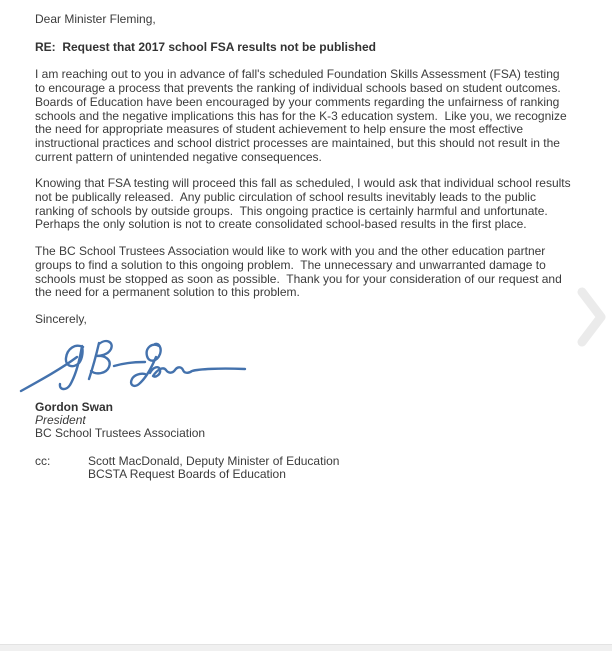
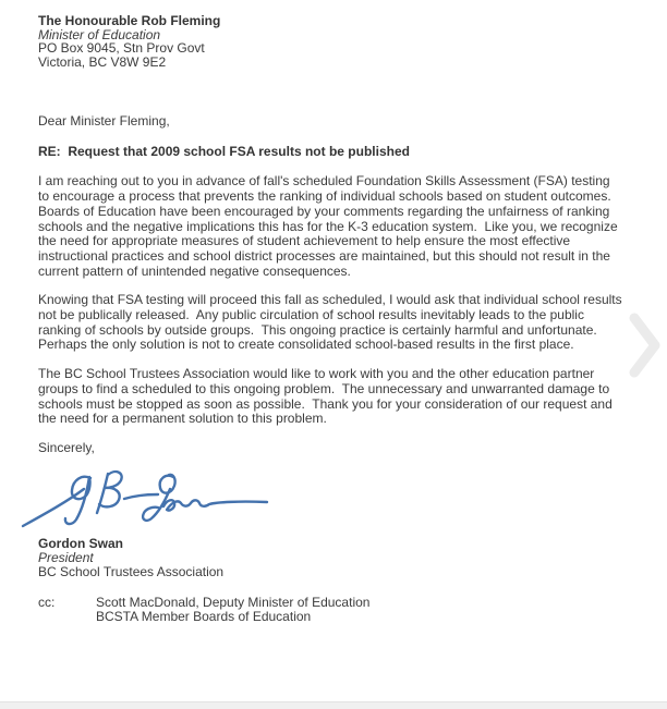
+ The Honourable Rob Fleming
+ Minister of Education
+ PO Box 9045, Stn Prov Govt
+ Victoria, BC V8W 9E2
  Dear Minister Fleming,
- RE: Request that 2017 school FSA results not be published
+ RE: Request that 2009 school FSA results not be published
  I am reaching out to you in advance of fall's scheduled Foundation Skills Assessment (FSA) testing to encourage a process that prevents the ranking of individual schools based on student outcomes. Boards of Education have been encouraged by your comments regarding the unfairness of ranking schools and the negative implications this has for the K-3 education system. Like you, we recognize the need for appropriate measures of student achievement to help ensure the most effective instructional practices and school district processes are maintained, but this should not result in the current pattern of unintended negative consequences.
  Knowing that FSA testing will proceed this fall as scheduled, I would ask that individual school results not be publically released. Any public circulation of school results inevitably leads to the public ranking of schools by outside groups. This ongoing practice is certainly harmful and unfortunate. Perhaps the only solution is not to create consolidated school-based results in the first place.
- The BC School Trustees Association would like to work with you and the other education partner groups to find a solution to this ongoing problem. The unnecessary and unwarranted damage to schools must be stopped as soon as possible. Thank you for your consideration of our request and the need for a permanent solution to this problem.
+ The BC School Trustees Association would like to work with you and the other education partner groups to find a scheduled to this ongoing problem. The unnecessary and unwarranted damage to schools must be stopped as soon as possible. Thank you for your consideration of our request and the need for a permanent solution to this problem.
  Sincerely,
  Gordon Swan
  President
  BC School Trustees Association
  cc:
  Scott MacDonald, Deputy Minister of Education
- BCSTA Request Boards of Education
+ BCSTA Member Boards of Education
